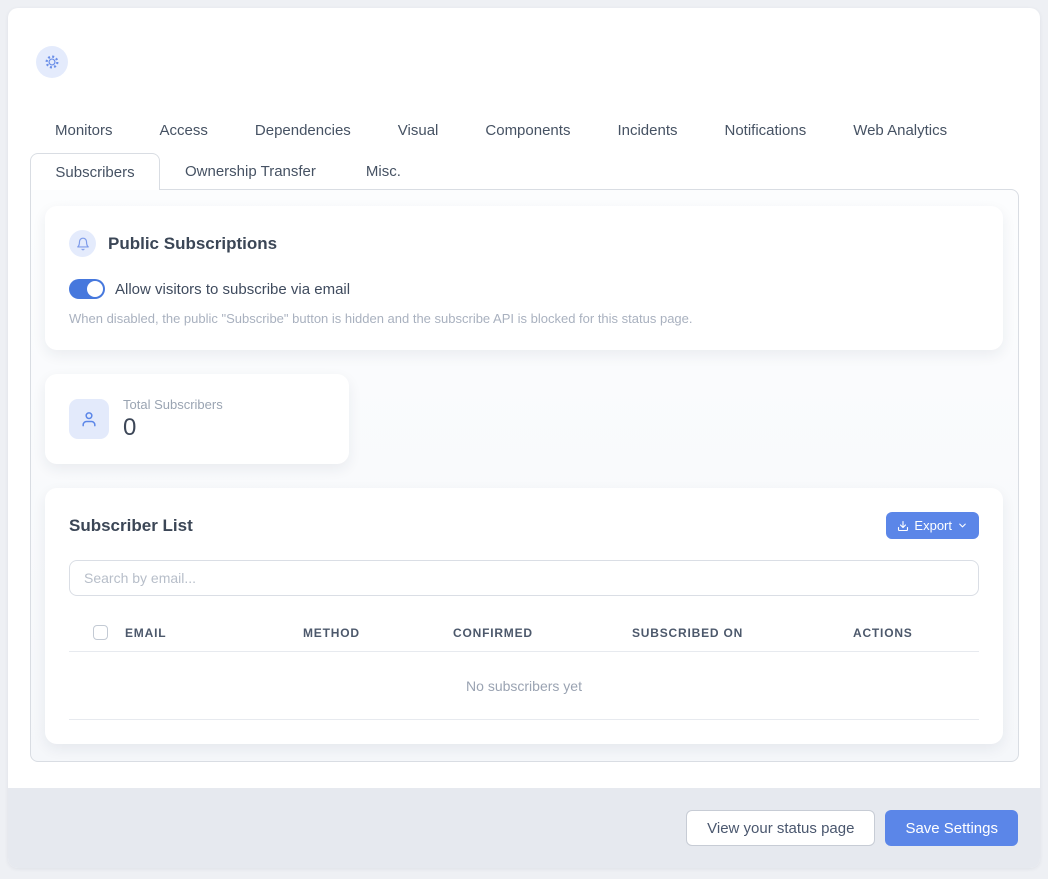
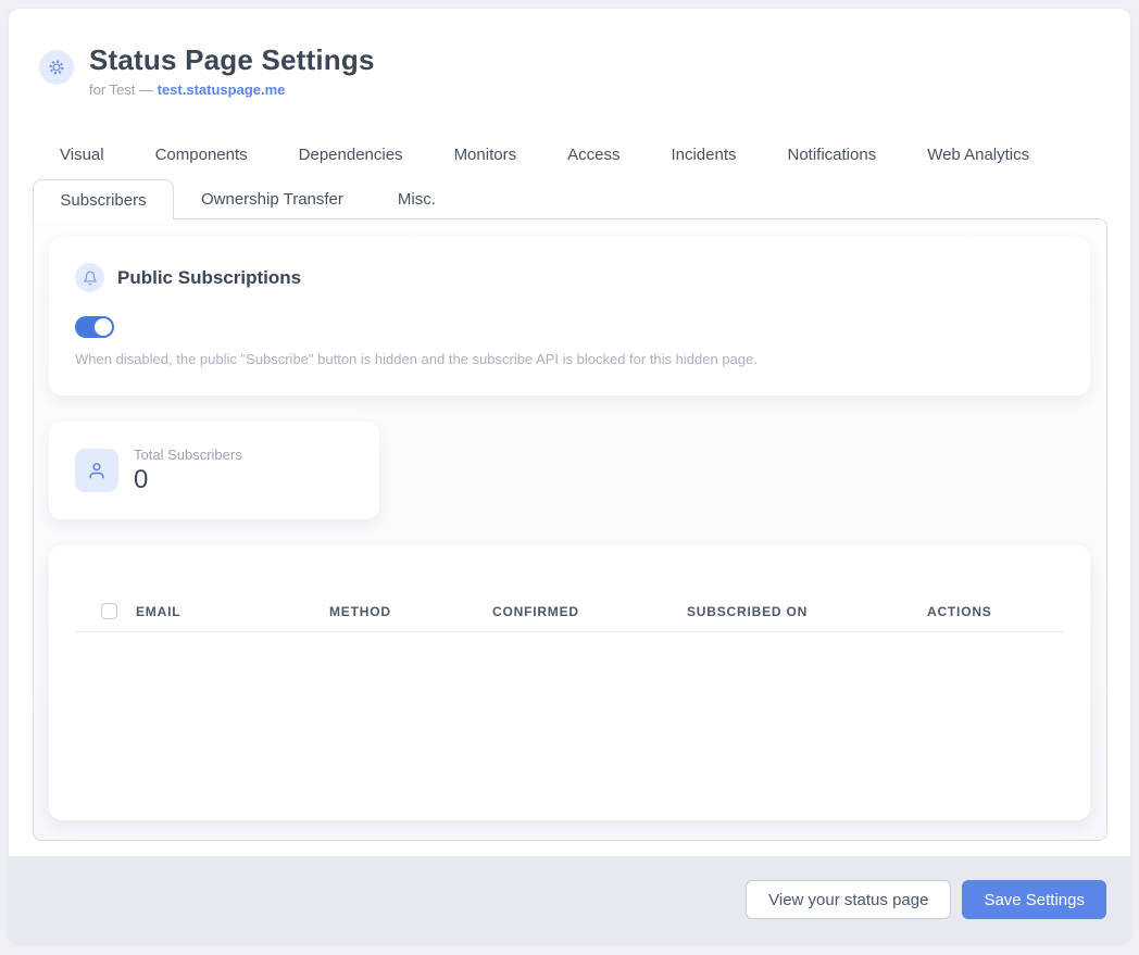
+ Status Page Settings
+ for Test — test.statuspage.me
- Monitors
+ Visual
- Access
+ Components
  Dependencies
- Visual
+ Monitors
- Components
+ Access
  Incidents
  Notifications
  Web Analytics
  Subscribers
  Ownership Transfer
  Misc.
  Public Subscriptions
- Allow visitors to subscribe via email
- When disabled, the public "Subscribe" button is hidden and the subscribe API is blocked for this status page.
+ When disabled, the public "Subscribe" button is hidden and the subscribe API is blocked for this hidden page.
  Total Subscribers
  0
- Subscriber List
- Export
- Search by email...
  EMAIL
  METHOD
  CONFIRMED
  SUBSCRIBED ON
  ACTIONS
- No subscribers yet
  View your status page
  Save Settings
